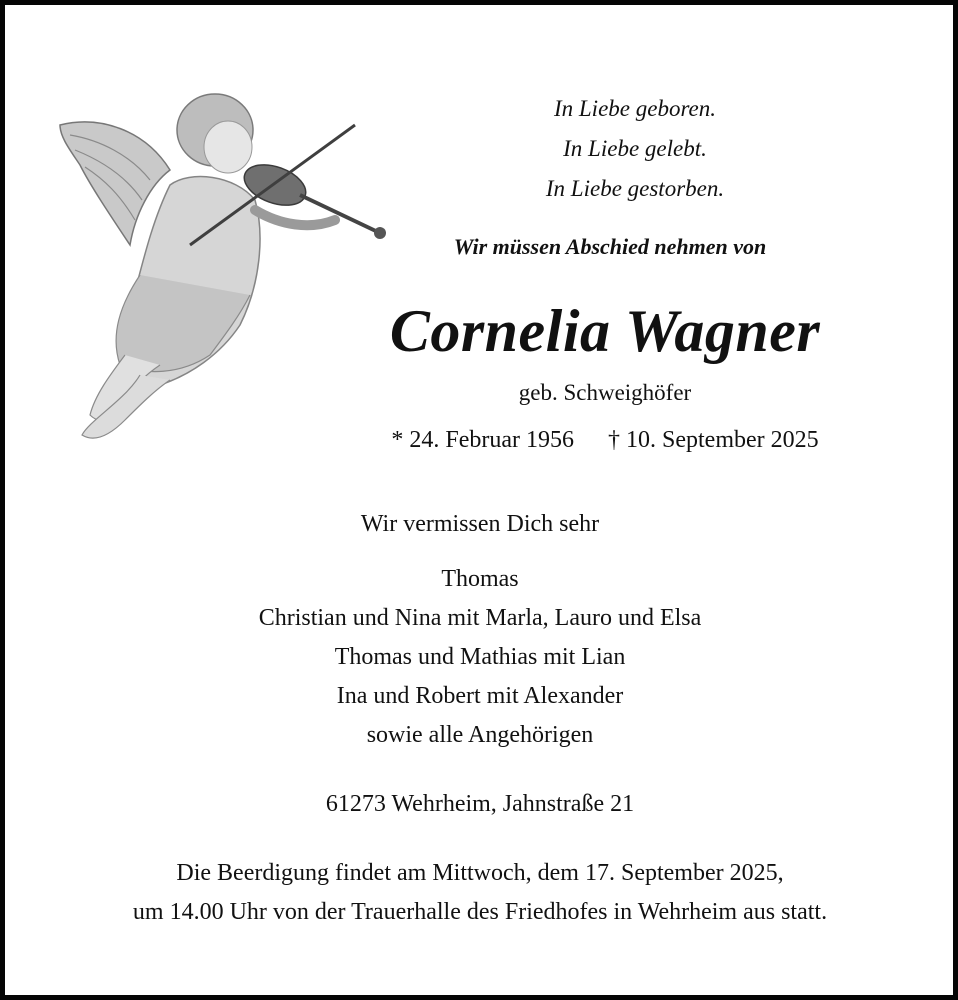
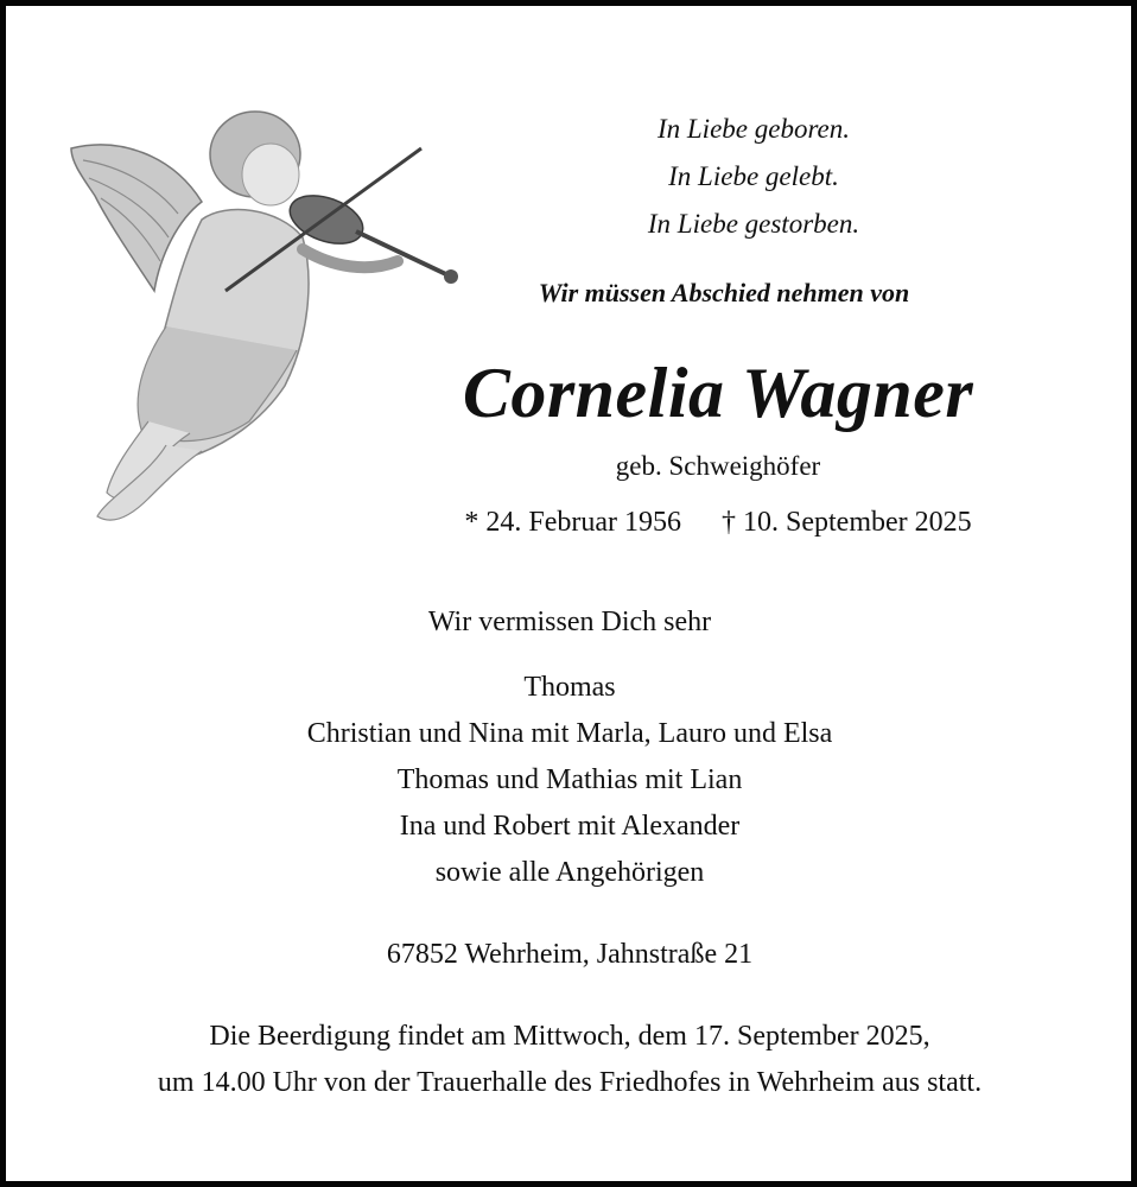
  In Liebe geboren.
  In Liebe gelebt.
  In Liebe gestorben.
  Wir müssen Abschied nehmen von
  Cornelia Wagner
  geb. Schweighöfer
  * 24. Februar 1956 † 10. September 2025
  Wir vermissen Dich sehr
  Thomas
  Christian und Nina mit Marla, Lauro und Elsa
  Thomas und Mathias mit Lian
  Ina und Robert mit Alexander
  sowie alle Angehörigen
- 61273 Wehrheim, Jahnstraße 21
+ 67852 Wehrheim, Jahnstraße 21
  Die Beerdigung findet am Mittwoch, dem 17. September 2025,
  um 14.00 Uhr von der Trauerhalle des Friedhofes in Wehrheim aus statt.
